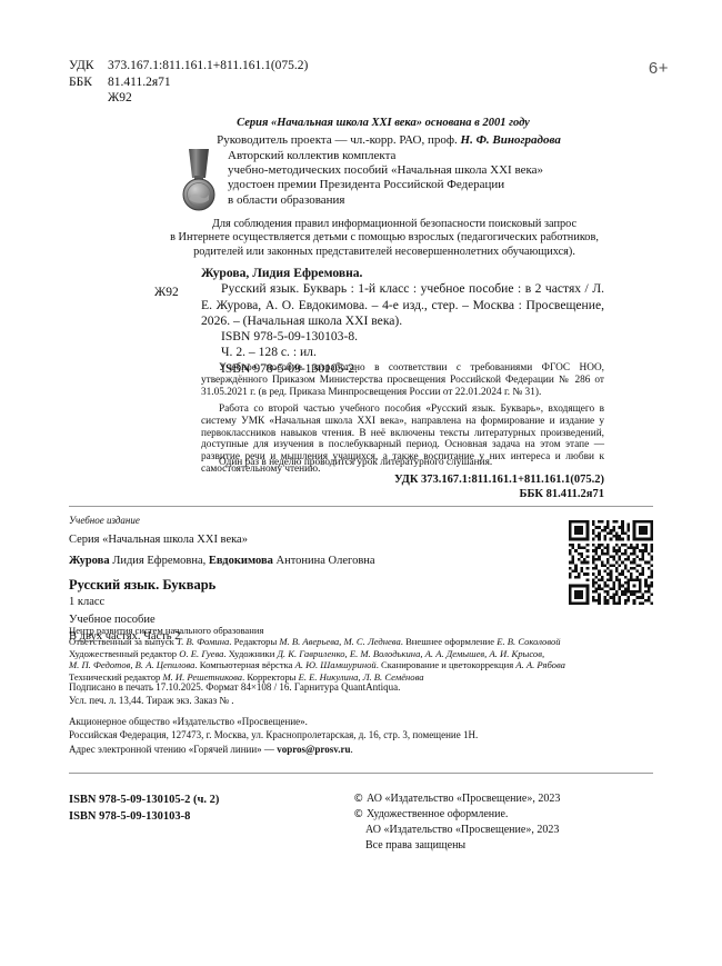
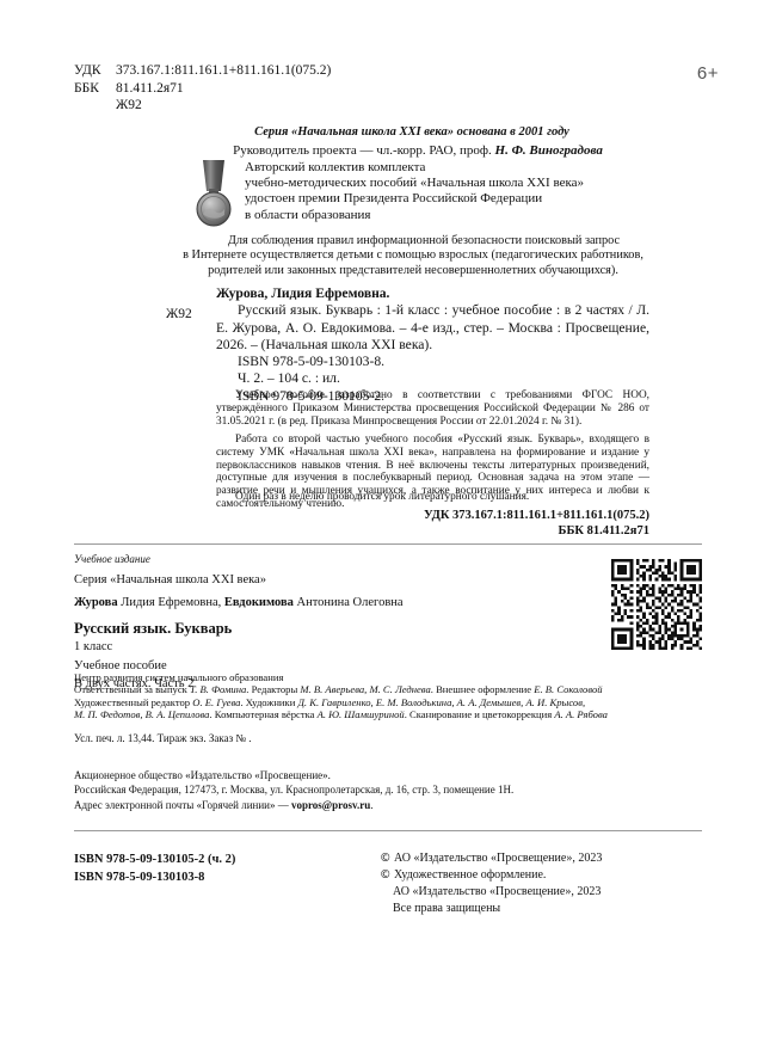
  УДК
  373.167.1:811.161.1+811.161.1(075.2)
  ББК
  81.411.2я71
  Ж92
  6+
  Серия «Начальная школа XXI века» основана в 2001 году
  Руководитель проекта — чл.-корр. РАО, проф. Н. Ф. Виноградова
  Авторский коллектив комплекта
  учебно-методических пособий «Начальная школа XXI века»
  удостоен премии Президента Российской Федерации
  в области образования
  Для соблюдения правил информационной безопасности поисковый запрос
  в Интернете осуществляется детьми с помощью взрослых (педагогических работников,
  родителей или законных представителей несовершеннолетних обучающихся).
  Ж92
  Журова, Лидия Ефремовна.
  Русский язык. Букварь : 1-й класс : учебное пособие : в 2 частях / Л. Е. Журова, А. О. Евдокимова. – 4-е изд., стер. – Москва : Просвещение, 2026. – (Начальная школа XXI века).
  ISBN 978-5-09-130103-8.
- Ч. 2. – 128 с. : ил.
+ Ч. 2. – 104 с. : ил.
  ISBN 978-5-09-130105-2.
  Учебное пособие разработано в соответствии с требованиями ФГОС НОО, утверждённого Приказом Министерства просвещения Российской Федерации № 286 от 31.05.2021 г. (в ред. Приказа Минпросвещения России от 22.01.2024 г. № 31).
  Работа со второй частью учебного пособия «Русский язык. Букварь», входящего в систему УМК «Начальная школа XXI века», направлена на формирование и издание у первоклассников навыков чтения. В неё включены тексты литературных произведений, доступные для изучения в послебукварный период. Основная задача на этом этапе — развитие речи и мышления учащихся, а также воспитание у них интереса и любви к самостоятельному чтению.
  Один раз в неделю проводится урок литературного слушания.
  УДК 373.167.1:811.161.1+811.161.1(075.2)
  ББК 81.411.2я71
  Учебное издание
  Серия «Начальная школа XXI века»
  Журова Лидия Ефремовна, Евдокимова Антонина Олеговна
  Русский язык. Букварь
  1 класс
  Учебное пособие
  В двух частях. Часть 2
  Центр развития систем начального образования
  Ответственный за выпуск Т. В. Фомина. Редакторы М. В. Аверьева, М. С. Леднева. Внешнее оформление Е. В. Соколовой
  Художественный редактор О. Е. Гуева. Художники Д. К. Гавриленко, Е. М. Володькина, А. А. Демышев, А. И. Крысов,
  М. П. Федотов, В. А. Цепилова. Компьютерная вёрстка А. Ю. Шамшуриной. Сканирование и цветокоррекция А. А. Рябова
- Технический редактор М. И. Решетникова. Корректоры Е. Е. Никулина, Л. В. Семёнова
- Подписано в печать 17.10.2025. Формат 84×108 / 16. Гарнитура QuantAntiqua.
  Усл. печ. л. 13,44. Тираж экз. Заказ № .
  Акционерное общество «Издательство «Просвещение».
  Российская Федерация, 127473, г. Москва, ул. Краснопролетарская, д. 16, стр. 3, помещение 1Н.
- Адрес электронной чтению «Горячей линии» — vopros@prosv.ru.
+ Адрес электронной почты «Горячей линии» — vopros@prosv.ru.
  ISBN 978-5-09-130105-2 (ч. 2)
  ISBN 978-5-09-130103-8
  © АО «Издательство «Просвещение», 2023
  © Художественное оформление.
  АО «Издательство «Просвещение», 2023
  Все права защищены
